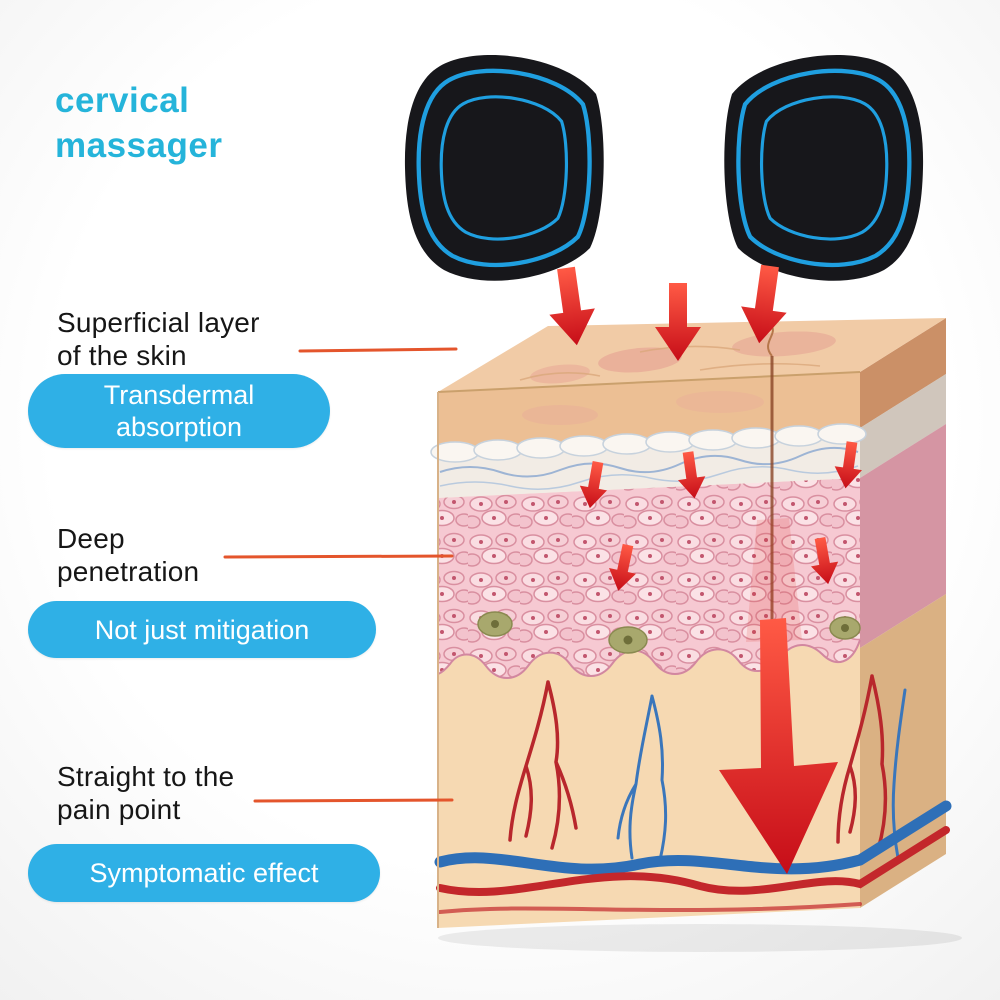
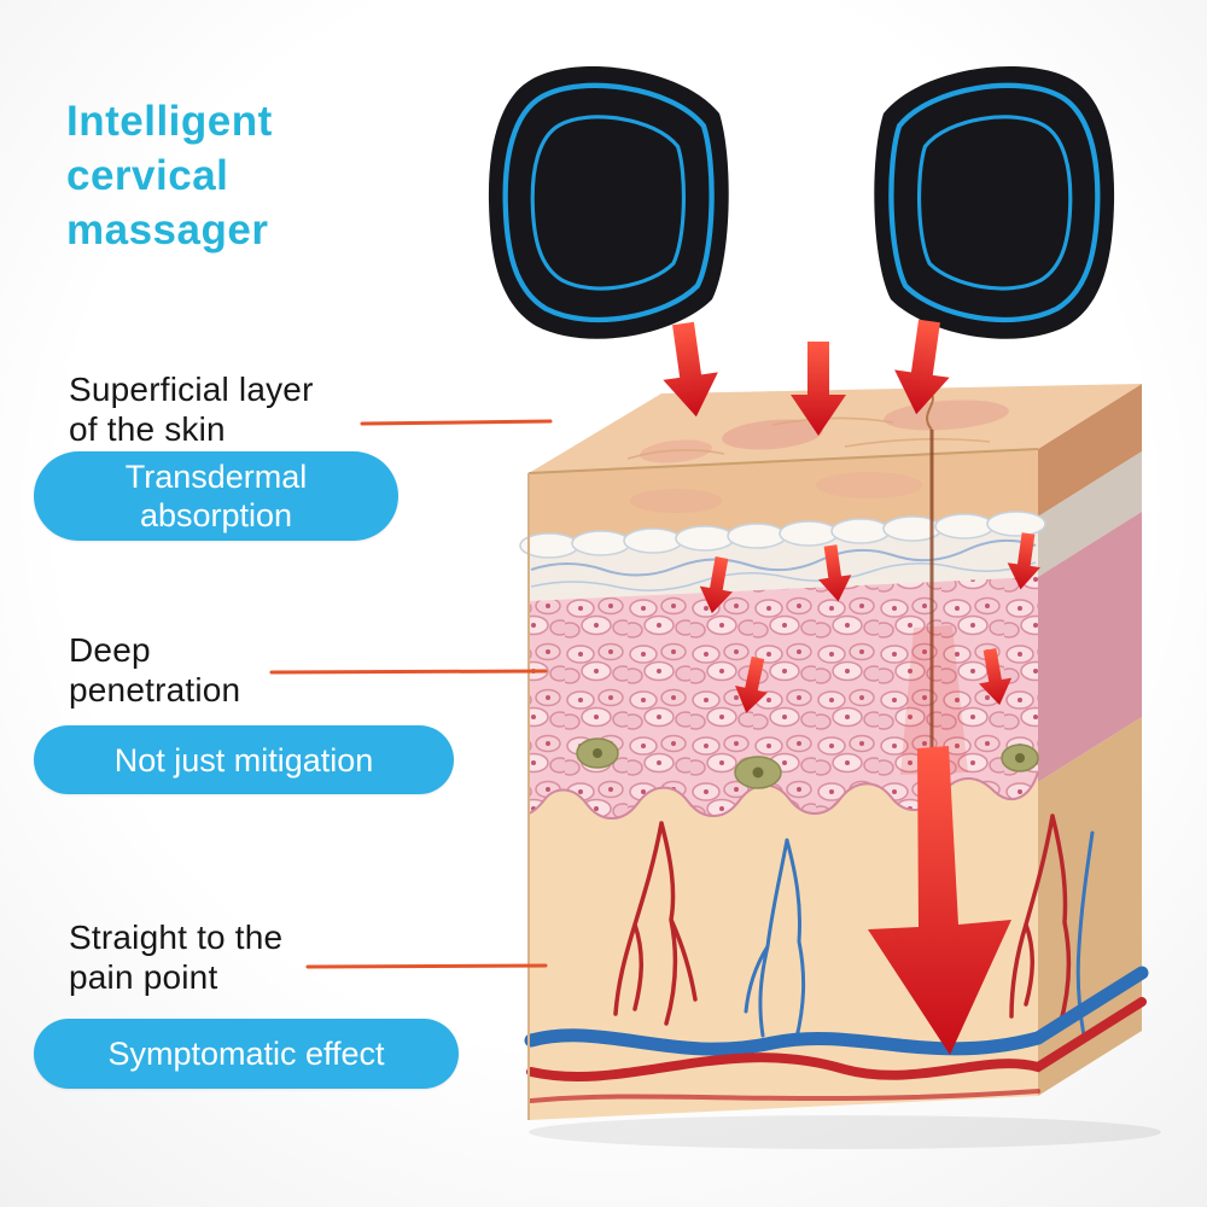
+ Intelligent
  cervical
  massager
  Superficial layer
  of the skin
  Transdermal
  absorption
  Deep
  penetration
  Not just mitigation
  Straight to the
  pain point
  Symptomatic effect
